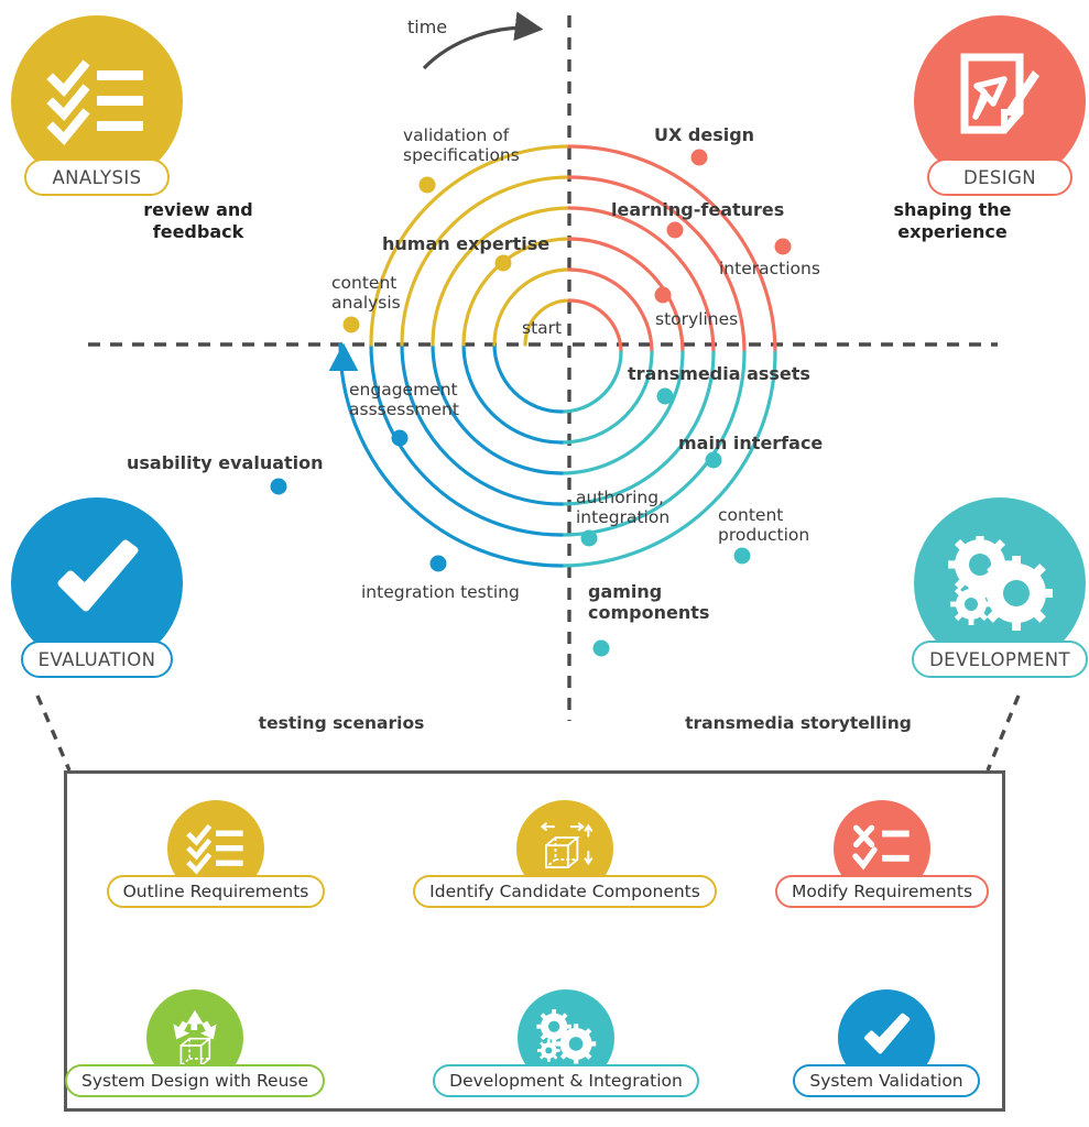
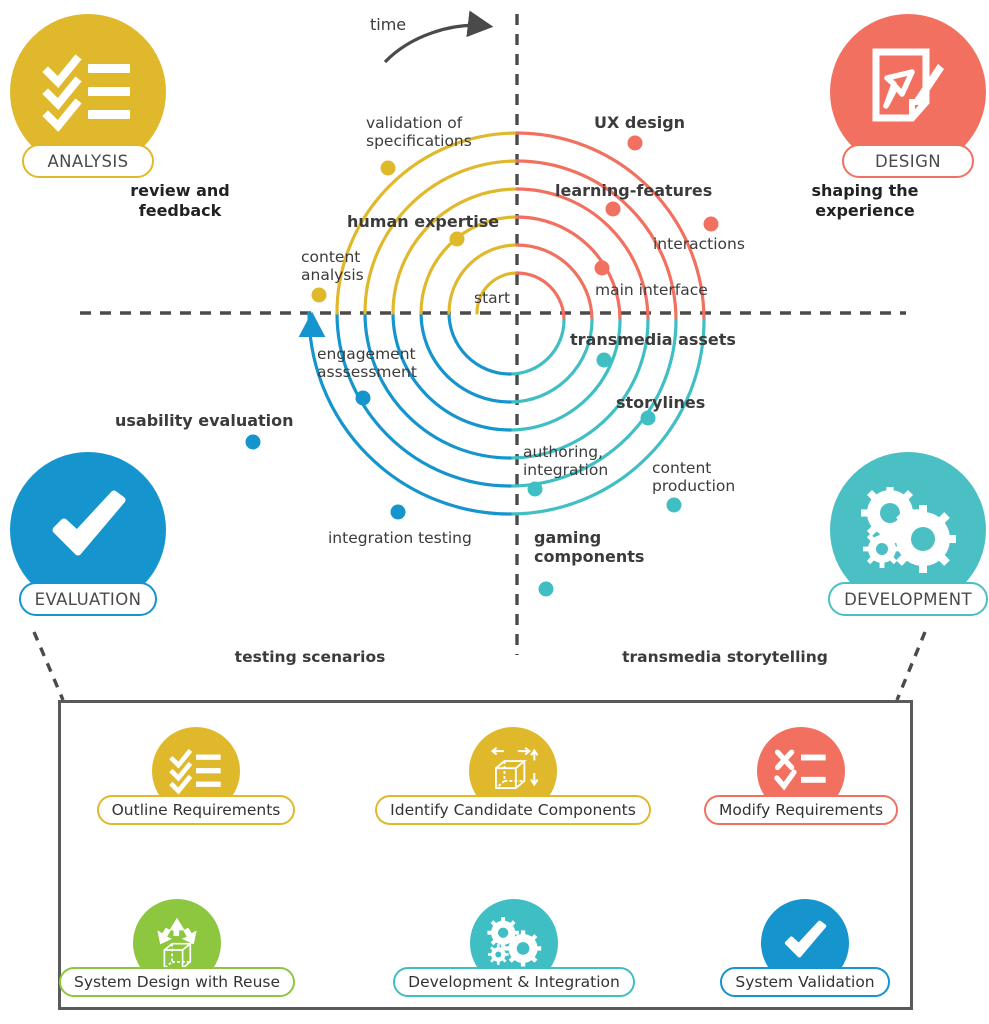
  ANALYSIS
  DESIGN
  EVALUATION
  DEVELOPMENT
  review and
  feedback
  shaping the
  experience
  time
  start
  testing scenarios
  transmedia storytelling
  validation of
  specifications
  human expertise
  content
  analysis
  UX design
  learning-features
  interactions
- storylines
+ main interface
  transmedia assets
- main interface
+ storylines
  authoring,
  integration
  content
  production
  gaming
  components
  engagement
  asssessment
  usability evaluation
  integration testing
  Outline Requirements
  Identify Candidate Components
  Modify Requirements
  System Design with Reuse
  Development & Integration
  System Validation
